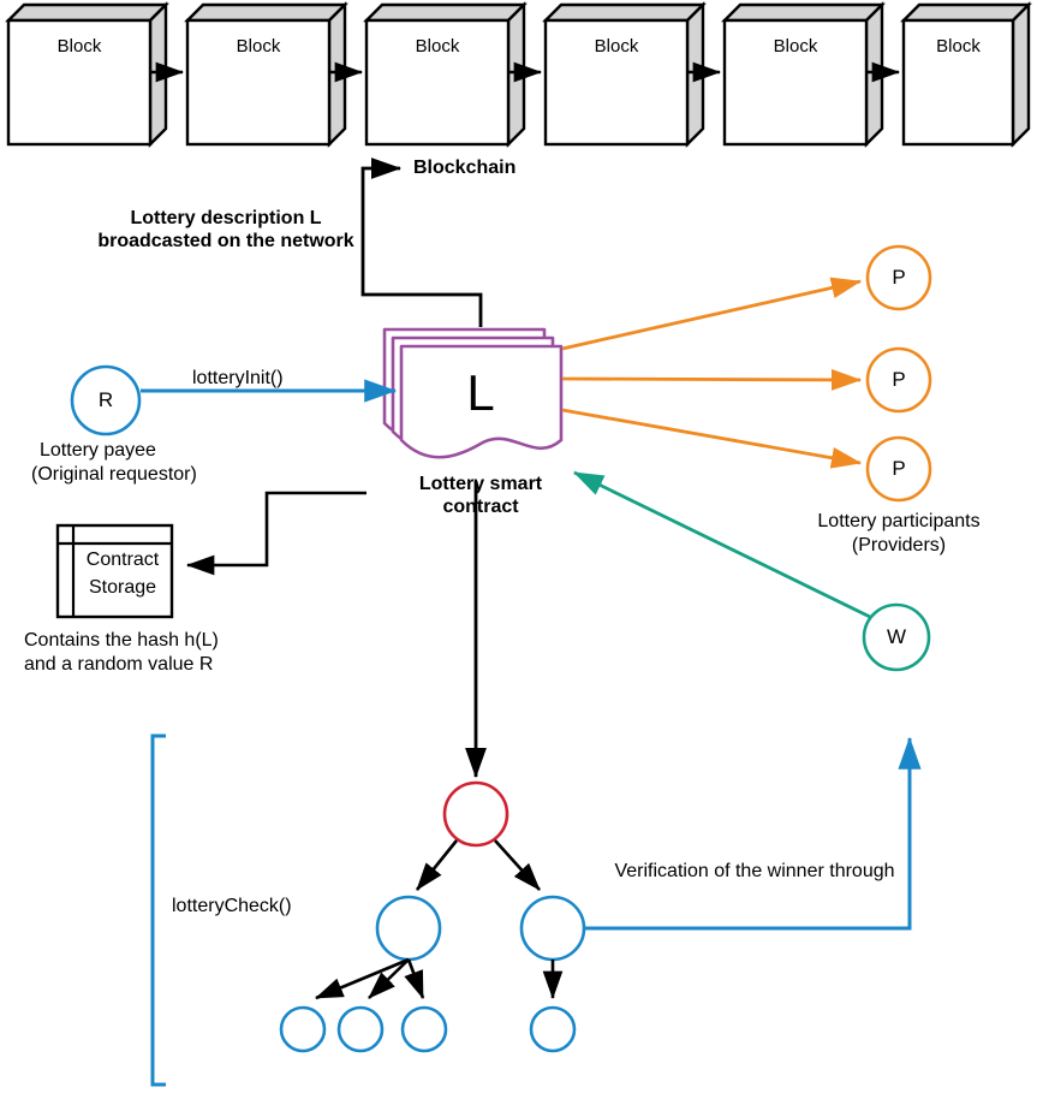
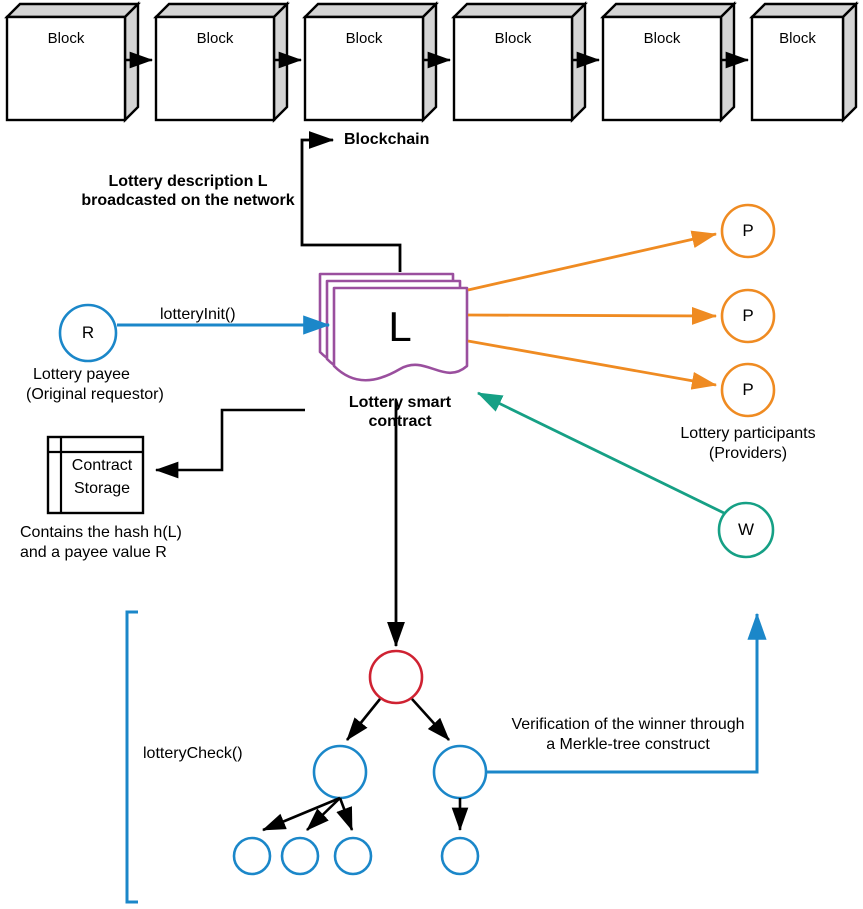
  Block
  Block
  Block
  Block
  Block
  Block
  Blockchain
  Lottery description L
  broadcasted on the network
  R
  Lottery payee
  (Original requestor)
  lotteryInit()
  L
  Lottery smart
  contract
  Contract
  Storage
  Contains the hash h(L)
- and a random value R
+ and a payee value R
  P
  P
  P
  Lottery participants
  (Providers)
  W
  lotteryCheck()
  Verification of the winner through
+ a Merkle-tree construct
